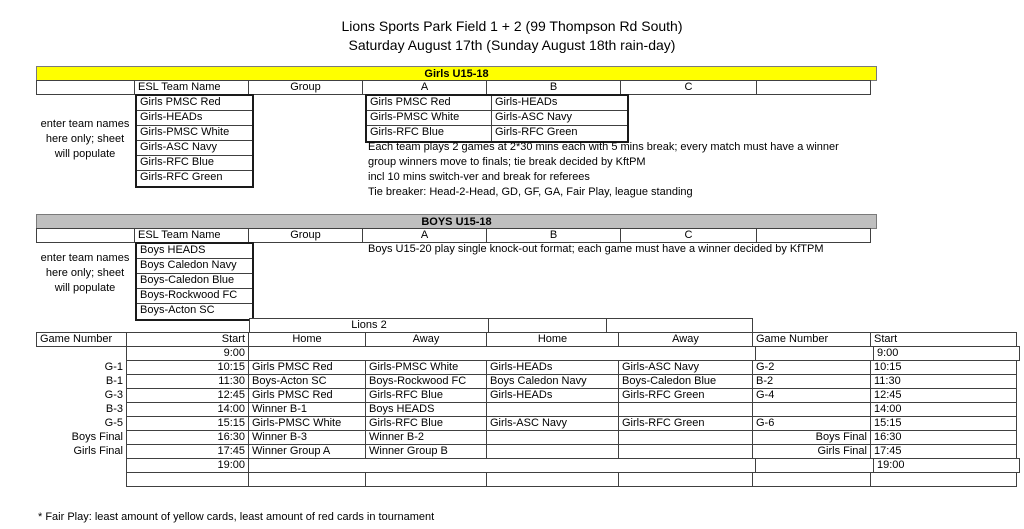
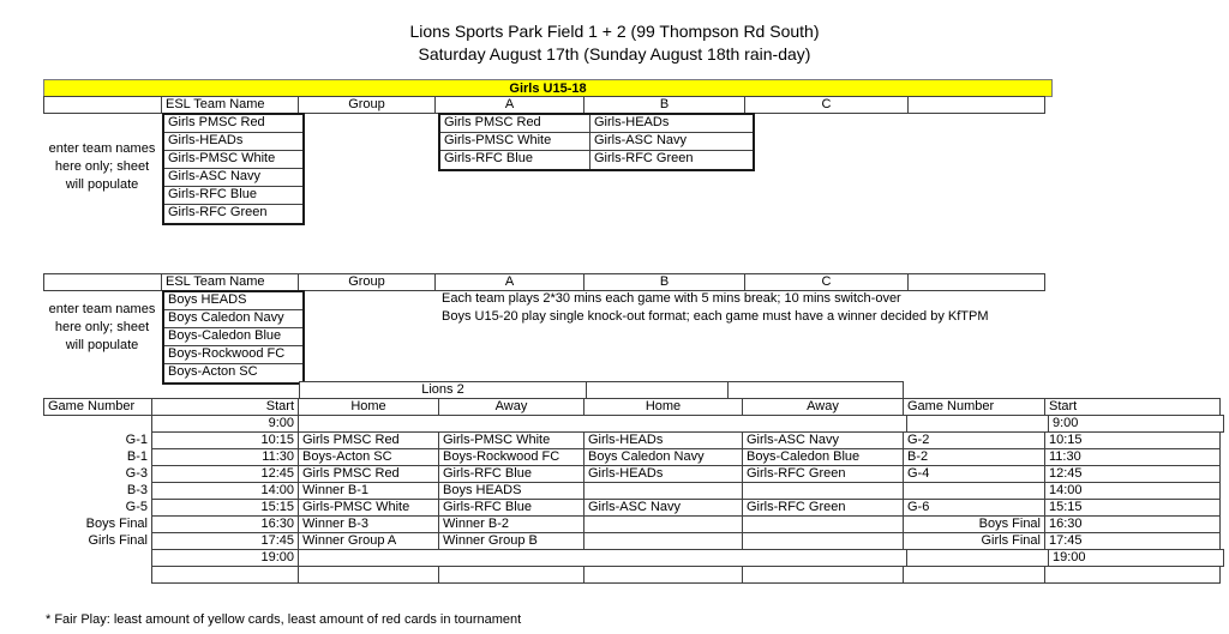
  Lions Sports Park Field 1 + 2 (99 Thompson Rd South)
  Saturday August 17th (Sunday August 18th rain-day)
  Girls U15-18
  ESL Team Name
  Group
  A
  B
  C
  enter team names
  here only; sheet
  will populate
  Girls PMSC Red
  Girls-HEADs
  Girls-PMSC White
  Girls-ASC Navy
  Girls-RFC Blue
  Girls-RFC Green
  Girls PMSC Red
  Girls-HEADs
  Girls-PMSC White
  Girls-ASC Navy
  Girls-RFC Blue
  Girls-RFC Green
- Each team plays 2 games at 2*30 mins each with 5 mins break; every match must have a winner
- group winners move to finals; tie break decided by KftPM
- incl 10 mins switch-ver and break for referees
- Tie breaker: Head-2-Head, GD, GF, GA, Fair Play, league standing
- BOYS U15-18
  ESL Team Name
  Group
  A
  B
  C
  enter team names
  here only; sheet
  will populate
  Boys HEADS
  Boys Caledon Navy
  Boys-Caledon Blue
  Boys-Rockwood FC
  Boys-Acton SC
+ Each team plays 2*30 mins each game with 5 mins break; 10 mins switch-over
  Boys U15-20 play single knock-out format; each game must have a winner decided by KfTPM
  Lions 2
  Game Number
  Start
  Home
  Away
  Home
  Away
  Game Number
  Start
  9:00
  9:00
  G-1
  10:15
  Girls PMSC Red
  Girls-PMSC White
  Girls-HEADs
  Girls-ASC Navy
  G-2
  10:15
  B-1
  11:30
  Boys-Acton SC
  Boys-Rockwood FC
  Boys Caledon Navy
  Boys-Caledon Blue
  B-2
  11:30
  G-3
  12:45
  Girls PMSC Red
  Girls-RFC Blue
  Girls-HEADs
  Girls-RFC Green
  G-4
  12:45
  B-3
  14:00
  Winner B-1
  Boys HEADS
  14:00
  G-5
  15:15
  Girls-PMSC White
  Girls-RFC Blue
  Girls-ASC Navy
  Girls-RFC Green
  G-6
  15:15
  Boys Final
  16:30
  Winner B-3
  Winner B-2
  Boys Final
  16:30
  Girls Final
  17:45
  Winner Group A
  Winner Group B
  Girls Final
  17:45
  19:00
  19:00
  * Fair Play: least amount of yellow cards, least amount of red cards in tournament
